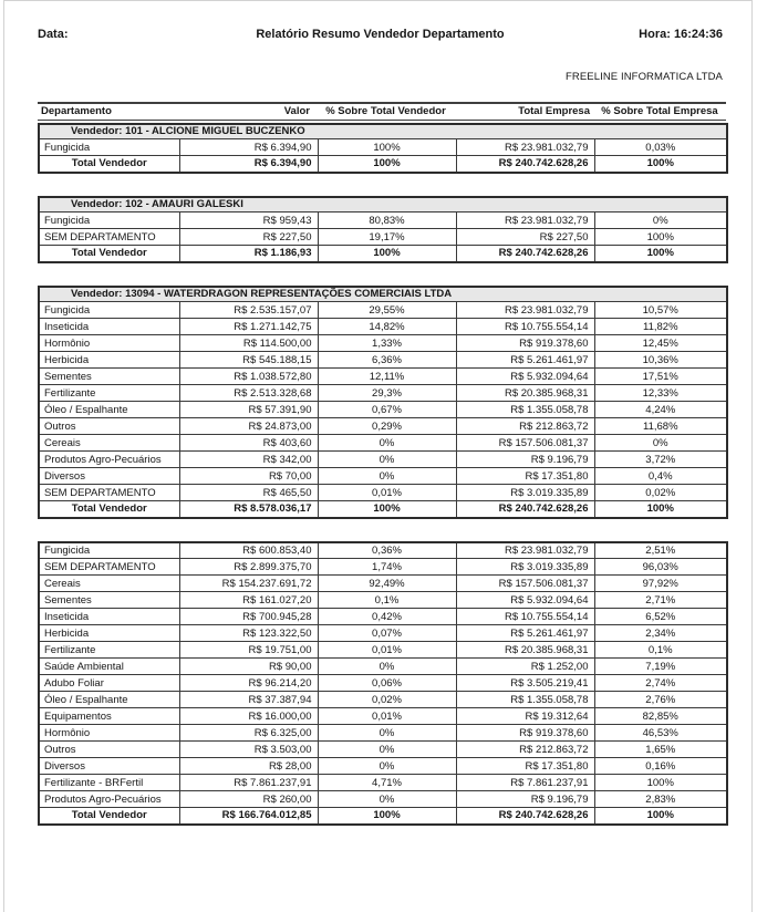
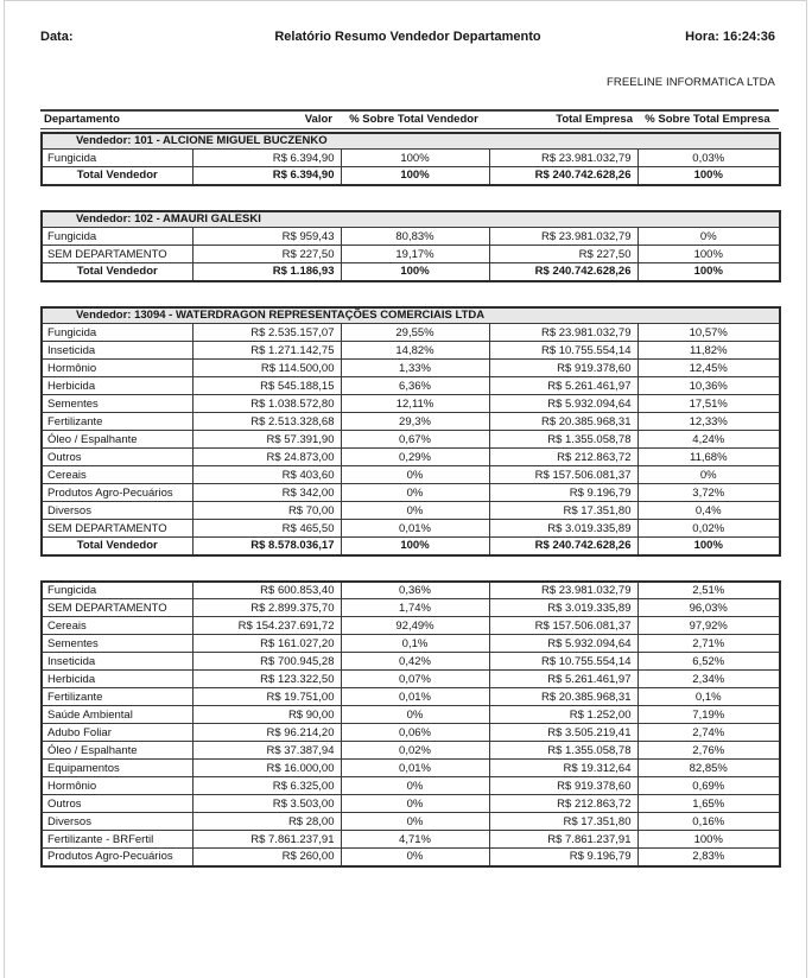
  Data:
  Relatório Resumo Vendedor Departamento
  Hora: 16:24:36
  FREELINE INFORMATICA LTDA
  Departamento	Valor	% Sobre Total Vendedor	Total Empresa	% Sobre Total Empresa
  Vendedor: 101 - ALCIONE MIGUEL BUCZENKO
  Fungicida	R$ 6.394,90	100%	R$ 23.981.032,79	0,03%
  Total Vendedor	R$ 6.394,90	100%	R$ 240.742.628,26	100%
  Vendedor: 102 - AMAURI GALESKI
  Fungicida	R$ 959,43	80,83%	R$ 23.981.032,79	0%
  SEM DEPARTAMENTO	R$ 227,50	19,17%	R$ 227,50	100%
  Total Vendedor	R$ 1.186,93	100%	R$ 240.742.628,26	100%
  Vendedor: 13094 - WATERDRAGON REPRESENTAÇÕES COMERCIAIS LTDA
  Fungicida	R$ 2.535.157,07	29,55%	R$ 23.981.032,79	10,57%
  Inseticida	R$ 1.271.142,75	14,82%	R$ 10.755.554,14	11,82%
  Hormônio	R$ 114.500,00	1,33%	R$ 919.378,60	12,45%
  Herbicida	R$ 545.188,15	6,36%	R$ 5.261.461,97	10,36%
  Sementes	R$ 1.038.572,80	12,11%	R$ 5.932.094,64	17,51%
  Fertilizante	R$ 2.513.328,68	29,3%	R$ 20.385.968,31	12,33%
  Óleo / Espalhante	R$ 57.391,90	0,67%	R$ 1.355.058,78	4,24%
  Outros	R$ 24.873,00	0,29%	R$ 212.863,72	11,68%
  Cereais	R$ 403,60	0%	R$ 157.506.081,37	0%
  Produtos Agro-Pecuários	R$ 342,00	0%	R$ 9.196,79	3,72%
  Diversos	R$ 70,00	0%	R$ 17.351,80	0,4%
  SEM DEPARTAMENTO	R$ 465,50	0,01%	R$ 3.019.335,89	0,02%
  Total Vendedor	R$ 8.578.036,17	100%	R$ 240.742.628,26	100%
  Fungicida	R$ 600.853,40	0,36%	R$ 23.981.032,79	2,51%
  SEM DEPARTAMENTO	R$ 2.899.375,70	1,74%	R$ 3.019.335,89	96,03%
  Cereais	R$ 154.237.691,72	92,49%	R$ 157.506.081,37	97,92%
  Sementes	R$ 161.027,20	0,1%	R$ 5.932.094,64	2,71%
  Inseticida	R$ 700.945,28	0,42%	R$ 10.755.554,14	6,52%
  Herbicida	R$ 123.322,50	0,07%	R$ 5.261.461,97	2,34%
  Fertilizante	R$ 19.751,00	0,01%	R$ 20.385.968,31	0,1%
  Saúde Ambiental	R$ 90,00	0%	R$ 1.252,00	7,19%
  Adubo Foliar	R$ 96.214,20	0,06%	R$ 3.505.219,41	2,74%
  Óleo / Espalhante	R$ 37.387,94	0,02%	R$ 1.355.058,78	2,76%
  Equipamentos	R$ 16.000,00	0,01%	R$ 19.312,64	82,85%
- Hormônio	R$ 6.325,00	0%	R$ 919.378,60	46,53%
+ Hormônio	R$ 6.325,00	0%	R$ 919.378,60	0,69%
  Outros	R$ 3.503,00	0%	R$ 212.863,72	1,65%
  Diversos	R$ 28,00	0%	R$ 17.351,80	0,16%
  Fertilizante - BRFertil	R$ 7.861.237,91	4,71%	R$ 7.861.237,91	100%
  Produtos Agro-Pecuários	R$ 260,00	0%	R$ 9.196,79	2,83%
- Total Vendedor	R$ 166.764.012,85	100%	R$ 240.742.628,26	100%
